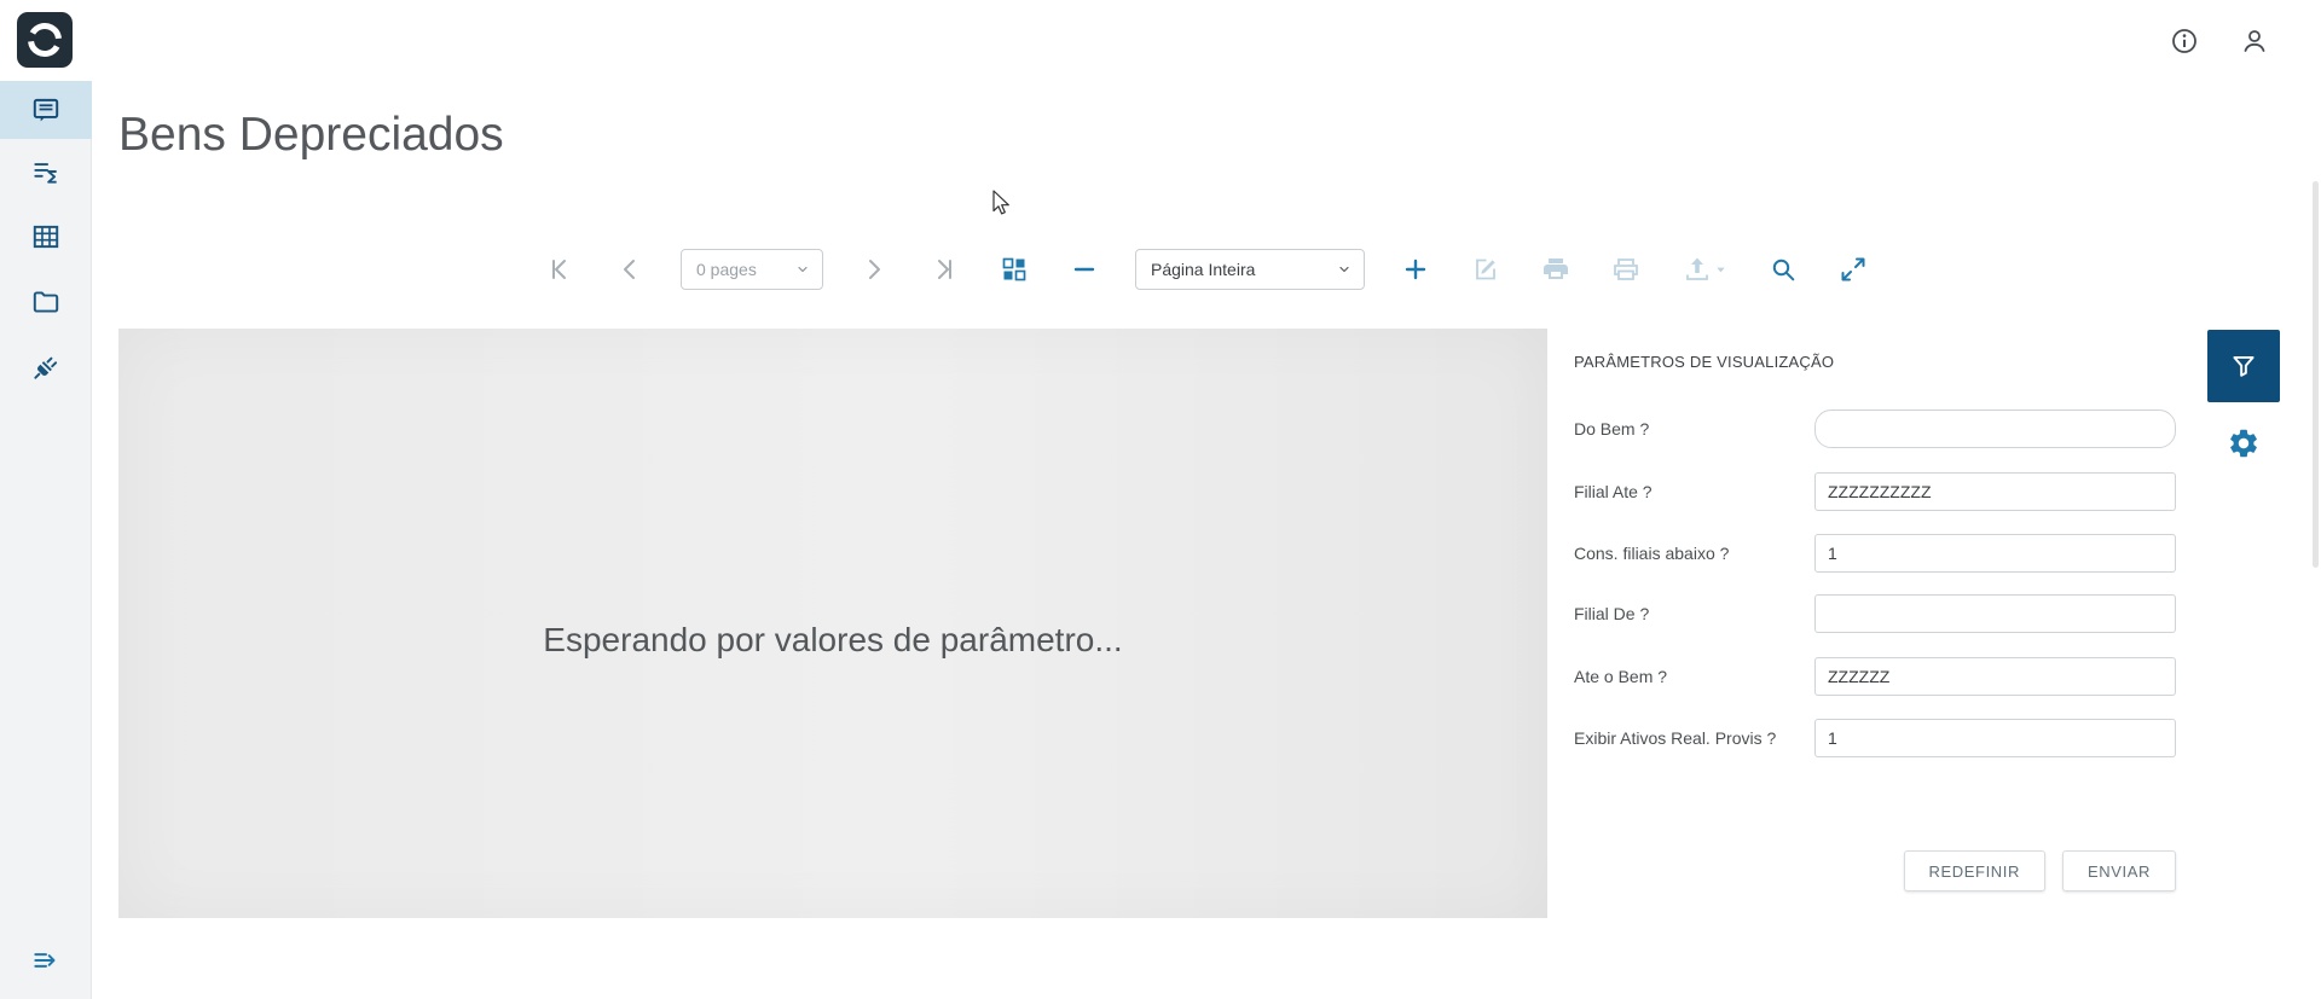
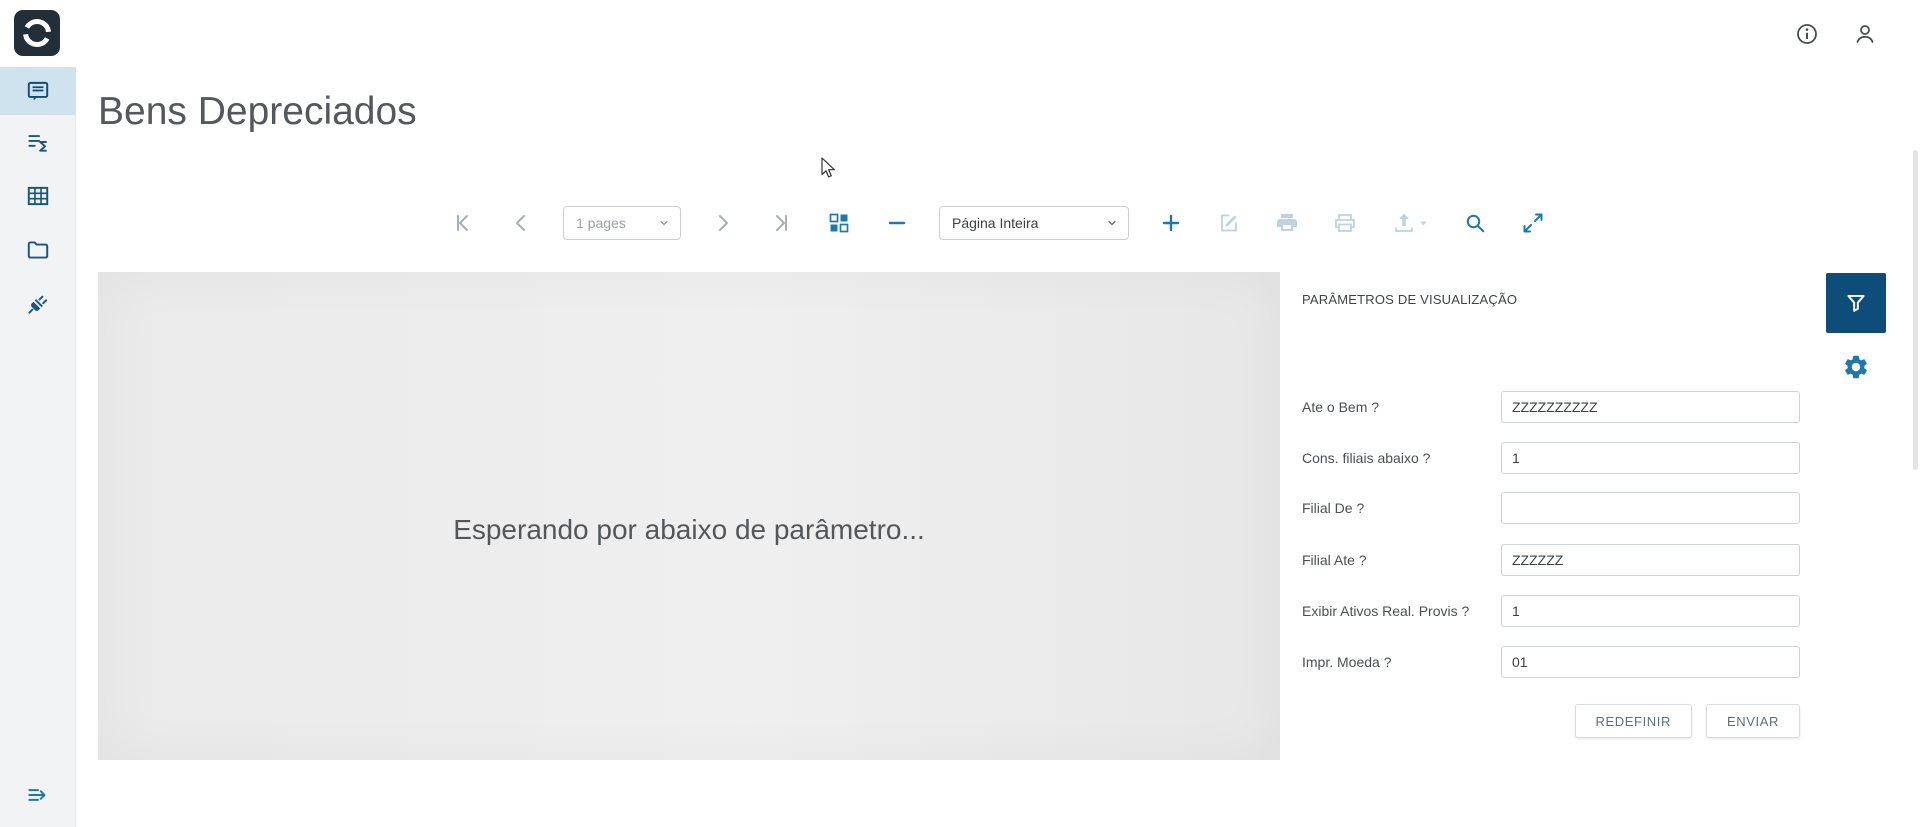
  Bens Depreciados
- 0 pages
+ 1 pages
  Página Inteira
- Esperando por valores de parâmetro...
+ Esperando por abaixo de parâmetro...
  PARÂMETROS DE VISUALIZAÇÃO
- Do Bem ?
- Filial Ate ?
+ Ate o Bem ?
  ZZZZZZZZZZ
  Cons. filiais abaixo ?
  1
  Filial De ?
- Ate o Bem ?
+ Filial Ate ?
  ZZZZZZ
  Exibir Ativos Real. Provis ?
  1
+ Impr. Moeda ?
+ 01
  REDEFINIR
  ENVIAR
